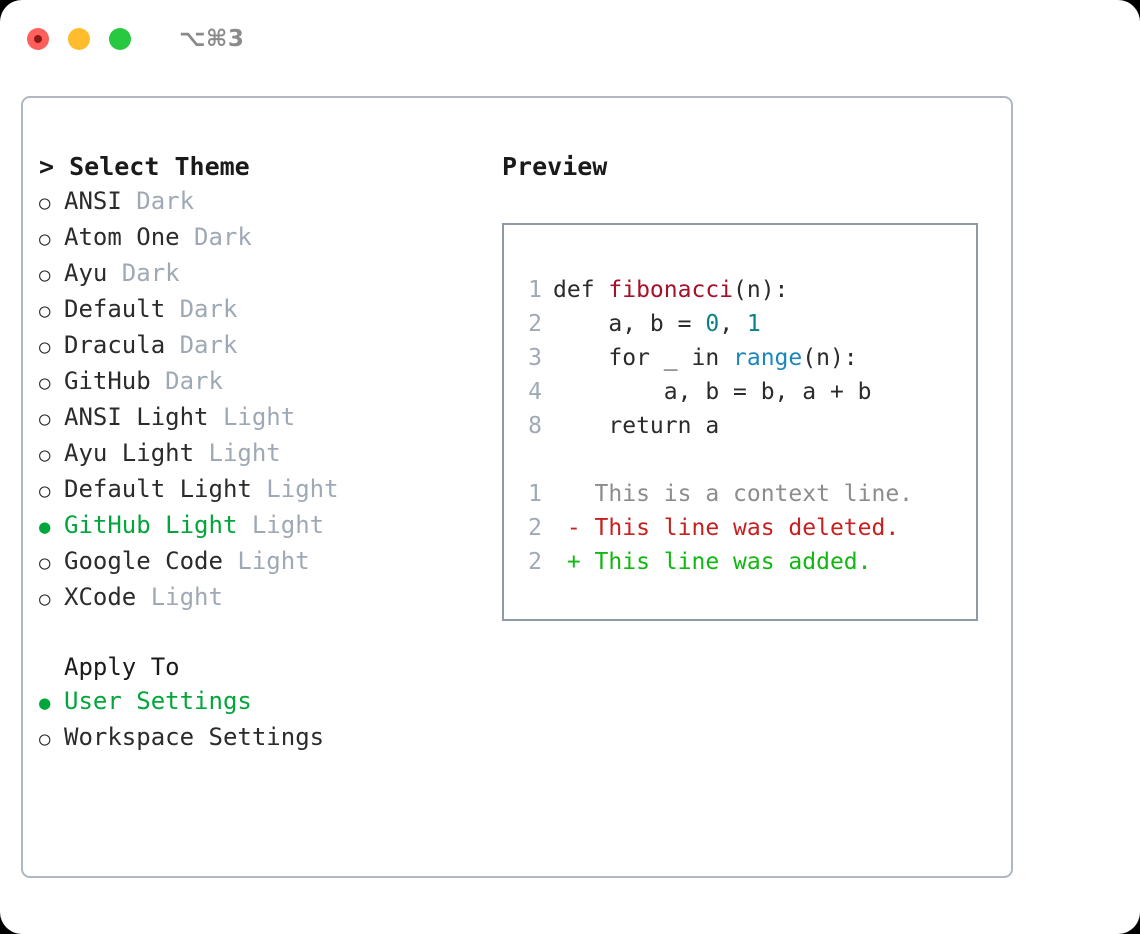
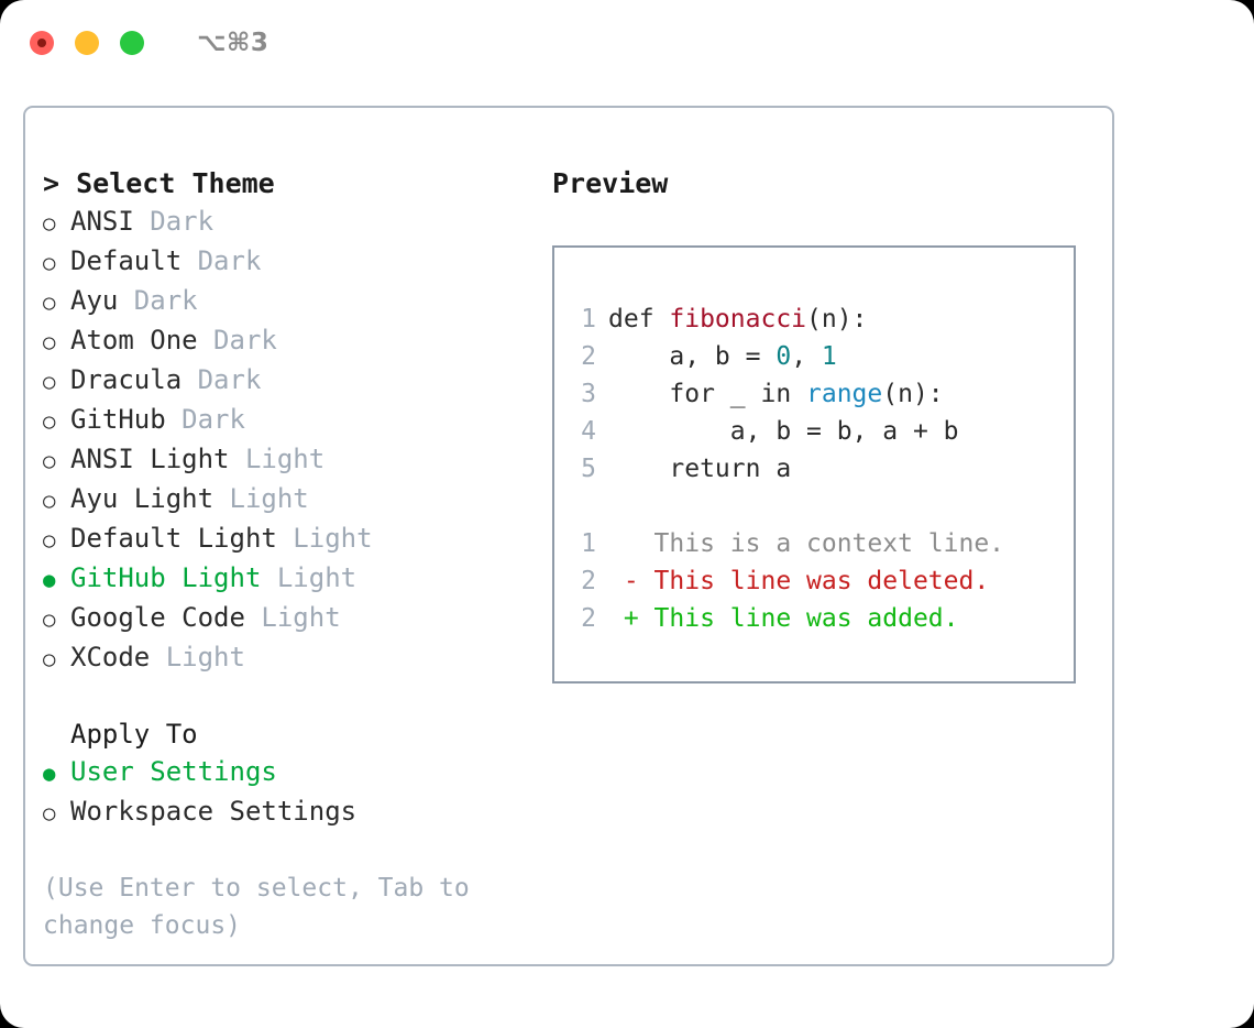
  ⌥⌘3
  > Select Theme
  ○
  ANSI
  Dark
  ○
- Atom One
+ Default
  Dark
  ○
  Ayu
  Dark
  ○
- Default
+ Atom One
  Dark
  ○
  Dracula
  Dark
  ○
  GitHub
  Dark
  ○
  ANSI Light
  Light
  ○
  Ayu Light
  Light
  ○
  Default Light
  Light
  ●
  GitHub Light
  Light
  ○
  Google Code
  Light
  ○
  XCode
  Light
  Apply To
  ●
  User Settings
  ○
  Workspace Settings
+ (Use Enter to select, Tab to change focus)
  Preview
  1
  def fibonacci(n):
  2
  a, b = 0, 1
  3
  for _ in range(n):
  4
  a, b = b, a + b
- 8
+ 5
  return a
  1
  This is a context line.
  2
  - This line was deleted.
  2
  + This line was added.
